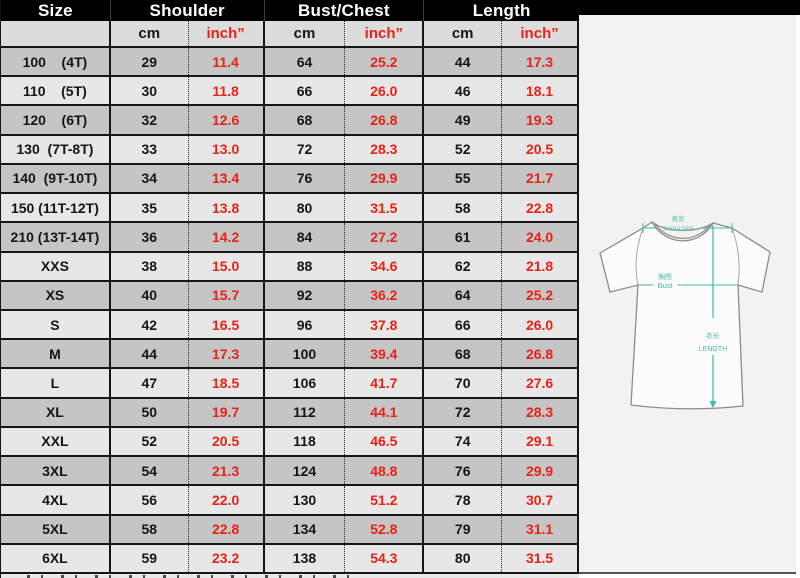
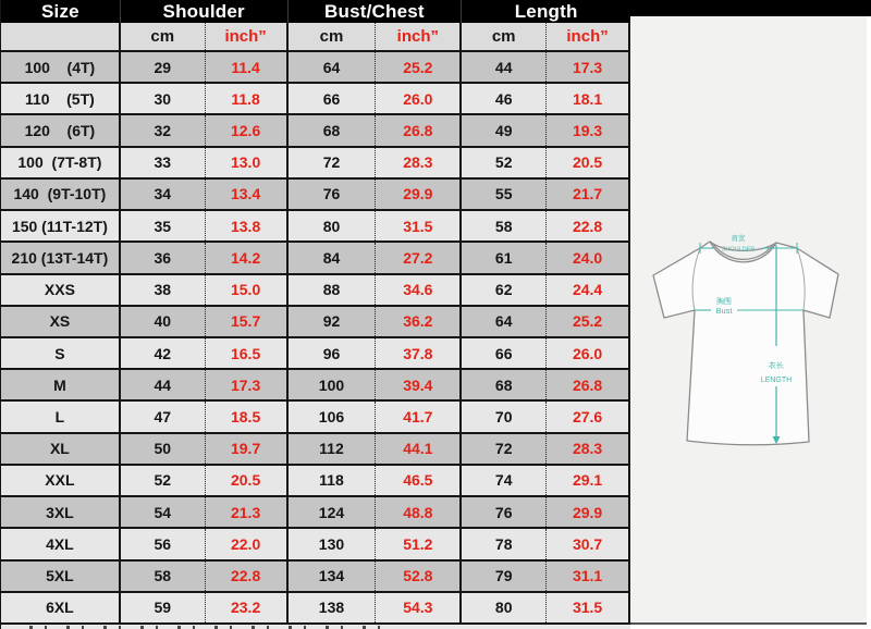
  Size
  Shoulder
  Bust/Chest
  Length
  cm
  inch”
  cm
  inch”
  cm
  inch”
  100 (4T)
  29
  11.4
  64
  25.2
  44
  17.3
  110 (5T)
  30
  11.8
  66
  26.0
  46
  18.1
  120 (6T)
  32
  12.6
  68
  26.8
  49
  19.3
- 130 (7T-8T)
+ 100 (7T-8T)
  33
  13.0
  72
  28.3
  52
  20.5
  140 (9T-10T)
  34
  13.4
  76
  29.9
  55
  21.7
  150 (11T-12T)
  35
  13.8
  80
  31.5
  58
  22.8
  210 (13T-14T)
  36
  14.2
  84
  27.2
  61
  24.0
  XXS
  38
  15.0
  88
  34.6
  62
- 21.8
+ 24.4
  XS
  40
  15.7
  92
  36.2
  64
  25.2
  S
  42
  16.5
  96
  37.8
  66
  26.0
  M
  44
  17.3
  100
  39.4
  68
  26.8
  L
  47
  18.5
  106
  41.7
  70
  27.6
  XL
  50
  19.7
  112
  44.1
  72
  28.3
  XXL
  52
  20.5
  118
  46.5
  74
  29.1
  3XL
  54
  21.3
  124
  48.8
  76
  29.9
  4XL
  56
  22.0
  130
  51.2
  78
  30.7
  5XL
  58
  22.8
  134
  52.8
  79
  31.1
  6XL
  59
  23.2
  138
  54.3
  80
  31.5
  Bust
